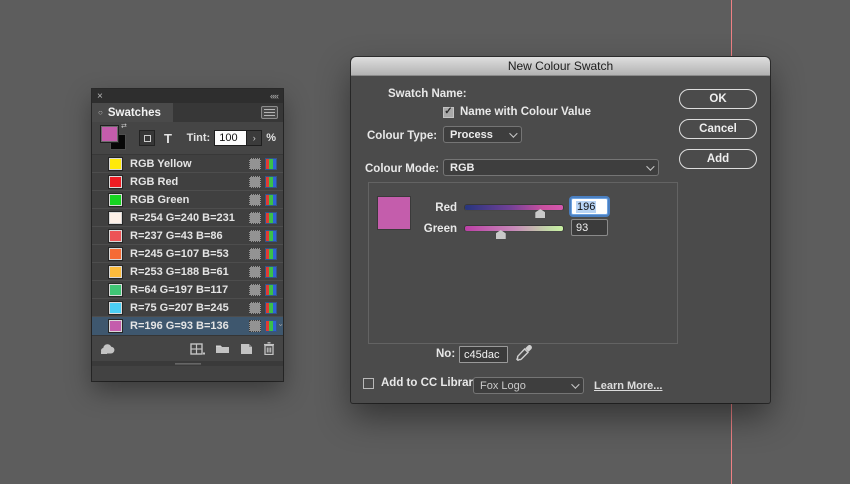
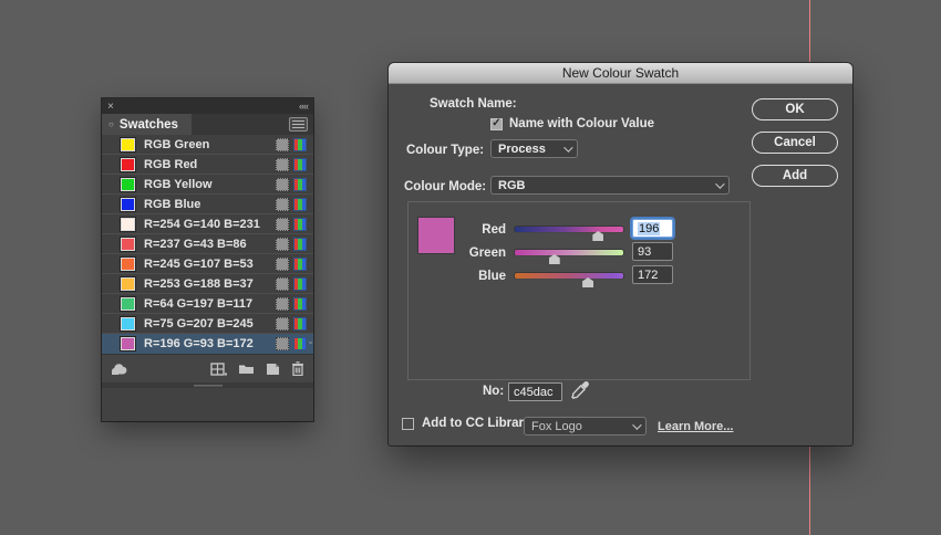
  ×
  ««
  ○
  Swatches
- T
- Tint:
- 100
- ›
- %
- RGB Yellow
+ RGB Green
  RGB Red
- RGB Green
+ RGB Yellow
+ RGB Blue
- R=254 G=240 B=231
+ R=254 G=140 B=231
  R=237 G=43 B=86
  R=245 G=107 B=53
- R=253 G=188 B=61
+ R=253 G=188 B=37
  R=64 G=197 B=117
  R=75 G=207 B=245
- R=196 G=93 B=136
+ R=196 G=93 B=172
  ⌄
  New Colour Swatch
  Swatch Name:
  ✓
  Name with Colour Value
  Colour Type:
  Process
  Colour Mode:
  RGB
  Red
  196
  Green
  93
+ Blue
+ 172
  No:
  c45dac
  Add to CC Librar
  Fox Logo
  Learn More...
  OK
  Cancel
  Add
